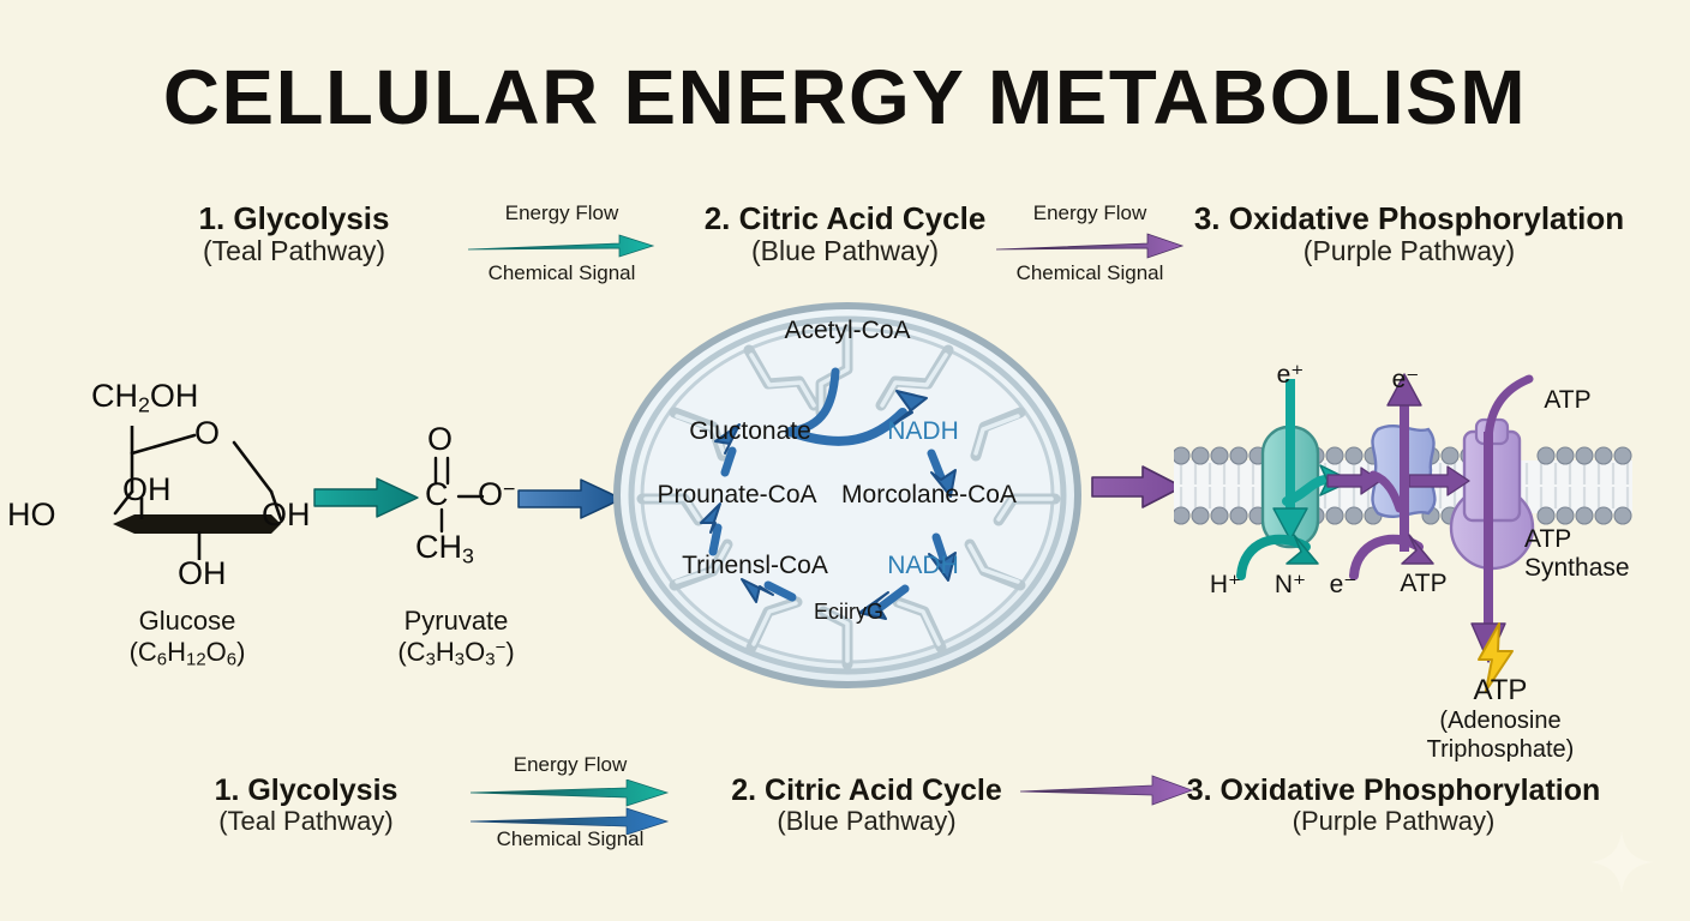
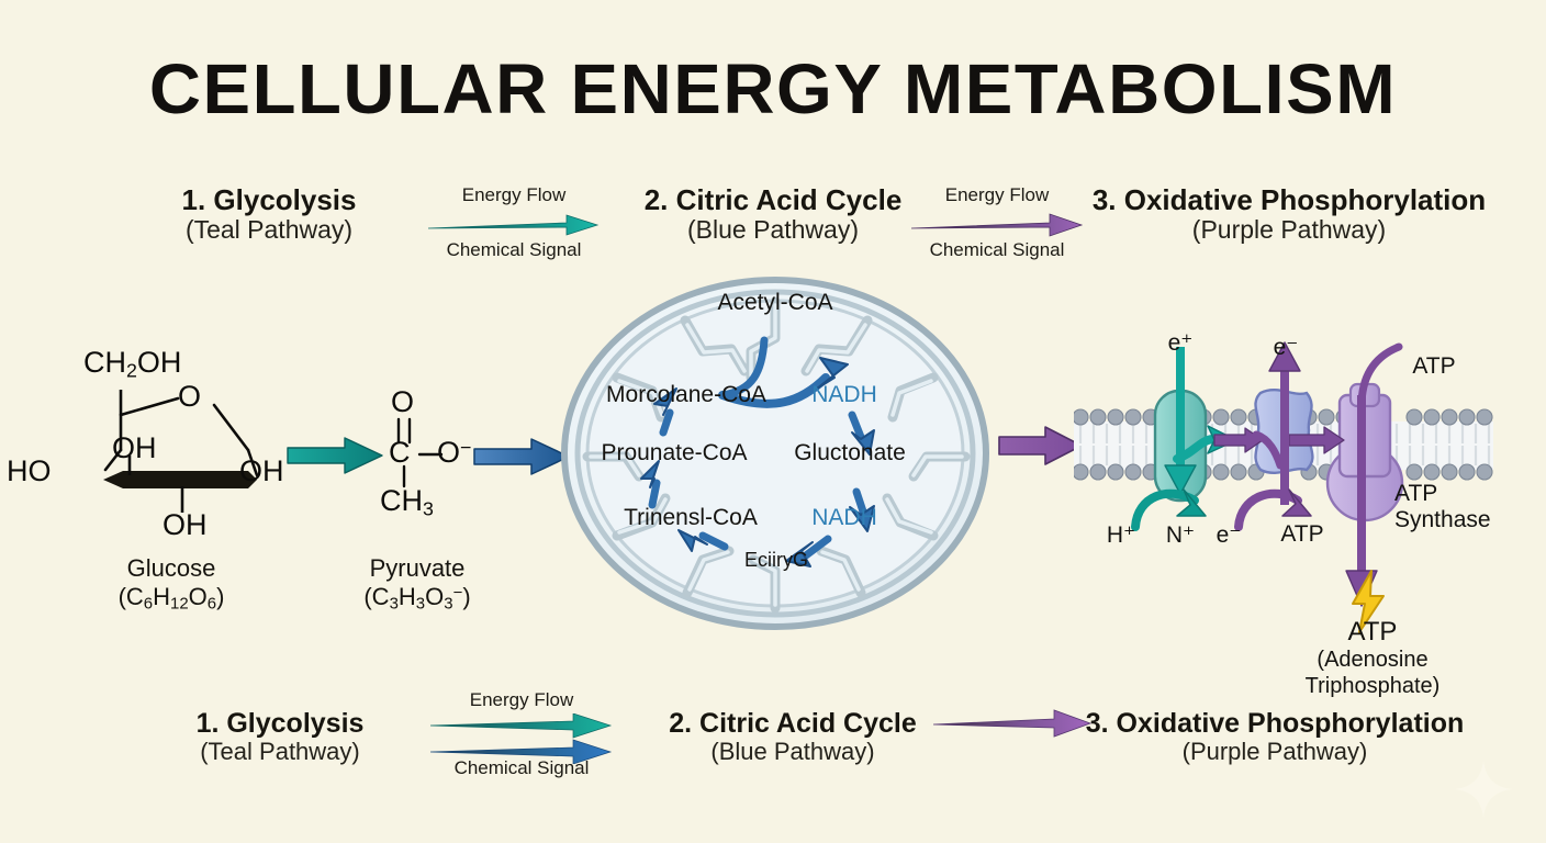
  CELLULAR ENERGY METABOLISM
  1. Glycolysis
  (Teal Pathway)
  2. Citric Acid Cycle
  (Blue Pathway)
  3. Oxidative Phosphorylation
  (Purple Pathway)
  Energy Flow
  Chemical Signal
  Energy Flow
  Chemical Signal
  CH2OH
  O
  OH
  HO
  OH
  OH
  Glucose
  (C6H12O6)
  O
  C
  O−
  CH3
  Pyruvate
  (C3H3O3−)
  Acetyl-CoA
  NADH
- Morcolane-CoA
+ Gluctonate
  NADH
  EciiryG
  Trinensl-CoA
  Prounate-CoA
- Gluctonate
+ Morcolane-CoA
  e⁺
  H⁺
  N⁺
  e⁻
  e⁻
  ATP
  ATP
  ATP
  Synthase
  ATP
  (Adenosine
  Triphosphate)
  1. Glycolysis
  (Teal Pathway)
  Energy Flow
  Chemical Signal
  2. Citric Acid Cycle
  (Blue Pathway)
  3. Oxidative Phosphorylation
  (Purple Pathway)
